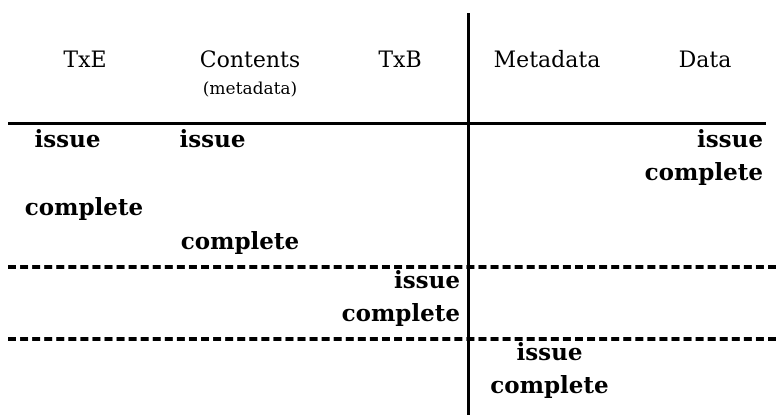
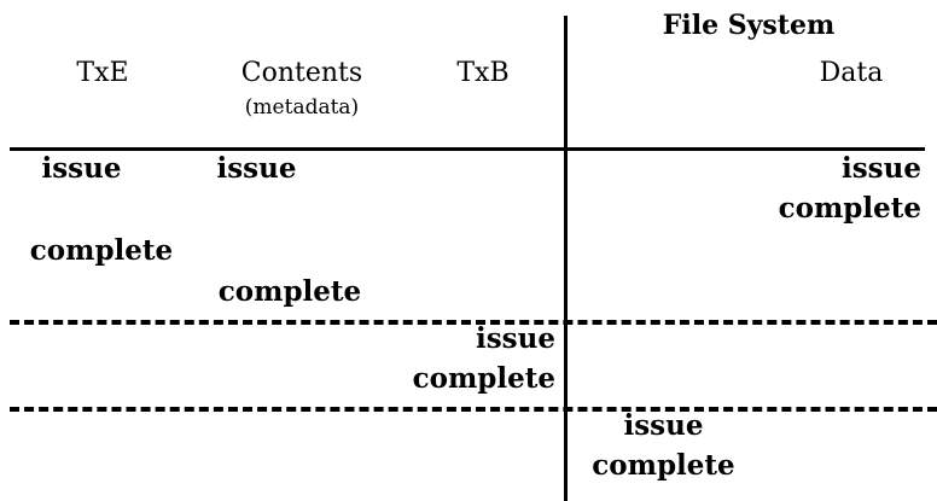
+ File System
  TxE
  Contents
  (metadata)
  TxB
- Metadata
  Data
  issue
  complete
  issue
  complete
  issue
  complete
  issue
  complete
  issue
  complete
